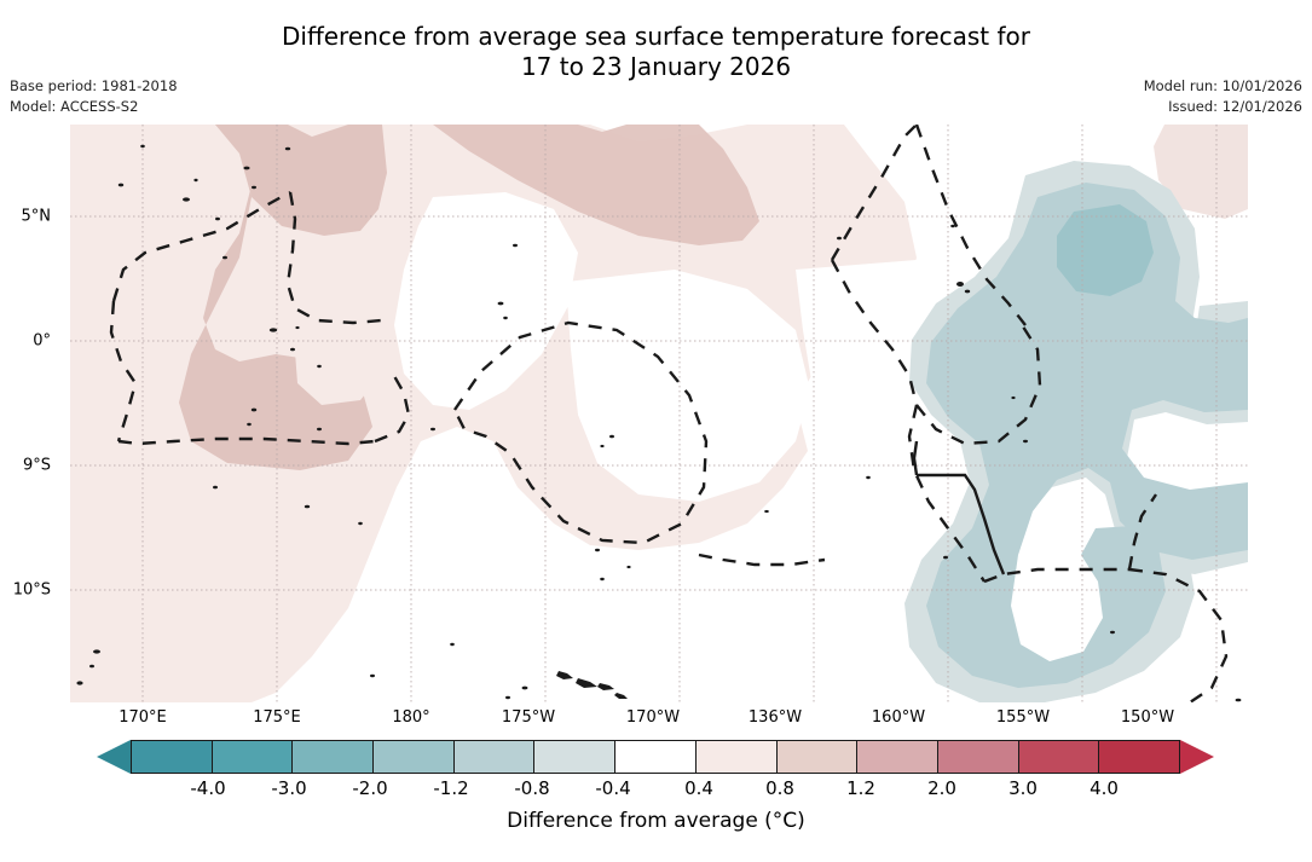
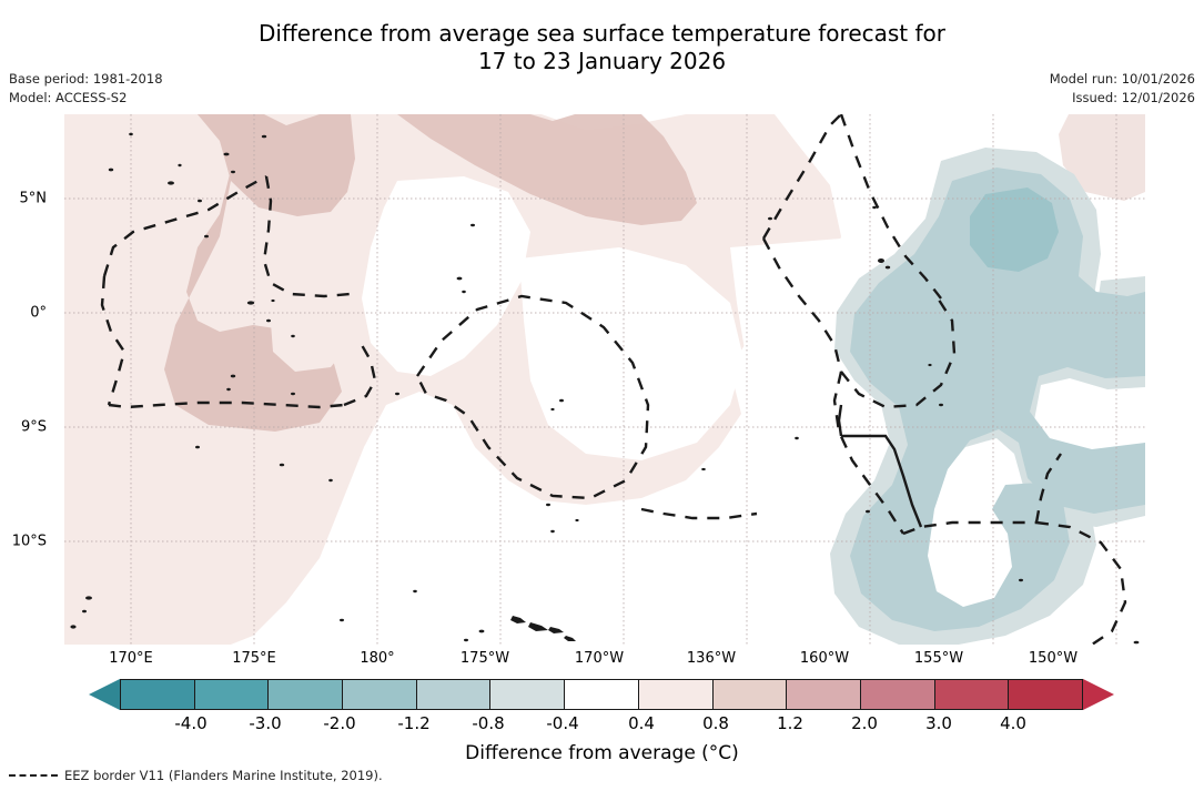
  Difference from average sea surface temperature forecast for
  17 to 23 January 2026
  Base period: 1981-2018
  Model: ACCESS-S2
  Model run: 10/01/2026
  Issued: 12/01/2026
  5°N
  0°
  9°S
  10°S
  170°E
  175°E
  180°
  175°W
  170°W
  136°W
  160°W
  155°W
  150°W
  -4.0
  -3.0
  -2.0
  -1.2
  -0.8
  -0.4
  0.4
  0.8
  1.2
  2.0
  3.0
  4.0
  Difference from average (°C)
+ EEZ border V11 (Flanders Marine Institute, 2019).
